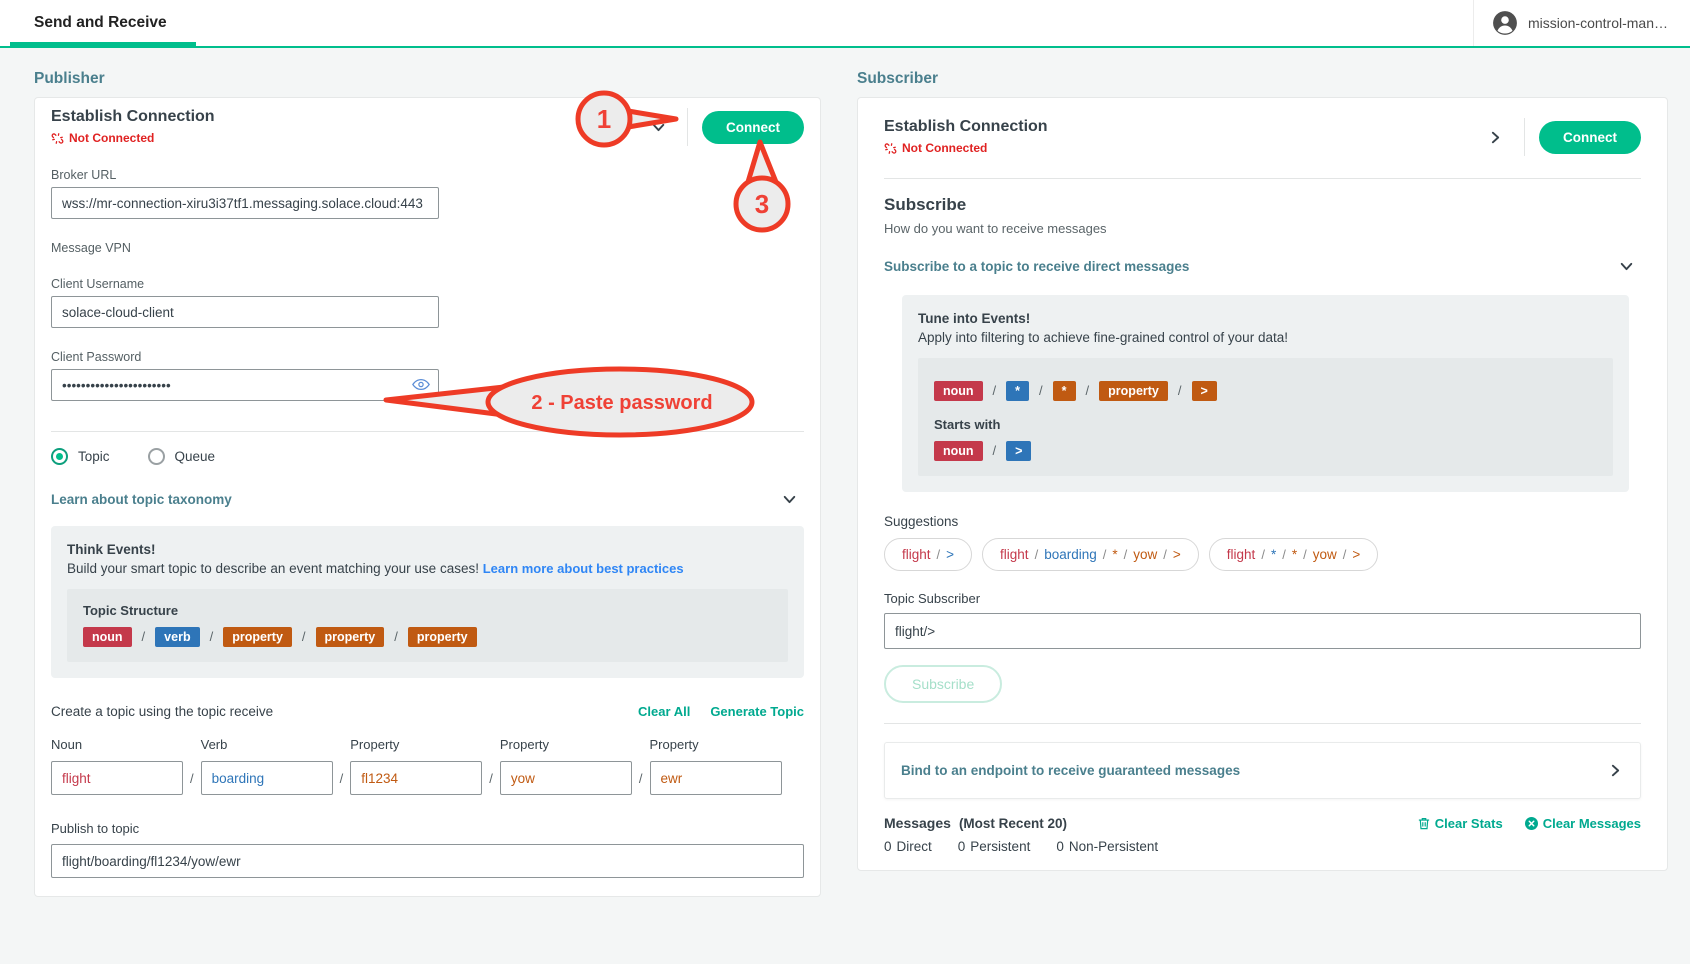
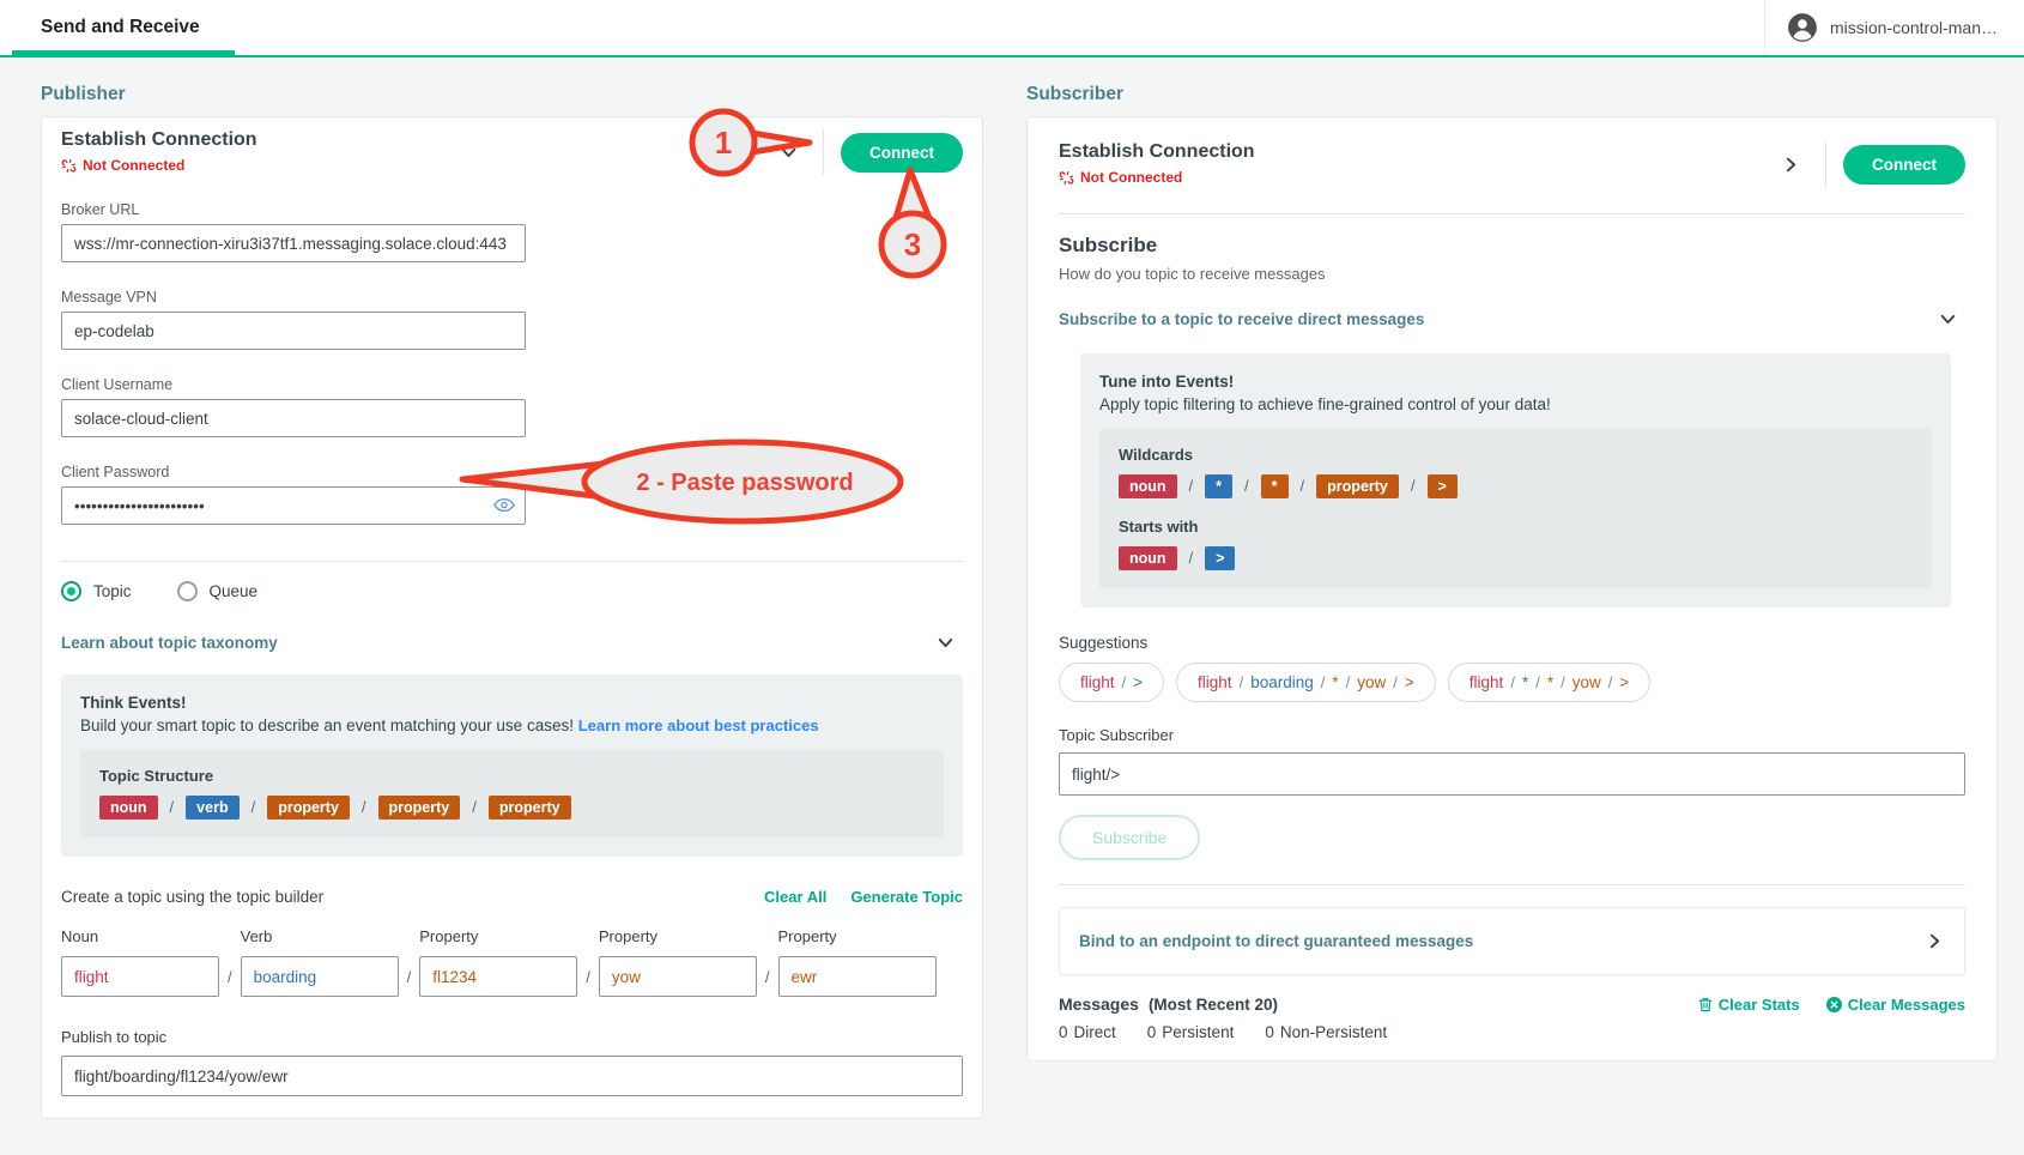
  Send and Receive
  mission-control-man…
  Publisher
  Establish Connection
  Not Connected
  Connect
  Broker URL
  wss://mr-connection-xiru3i37tf1.messaging.solace.cloud:443
  Message VPN
+ ep-codelab
  Client Username
  solace-cloud-client
  Client Password
  •••••••••••••••••••••••
  Topic
  Queue
  Learn about topic taxonomy
  Think Events!
  Build your smart topic to describe an event matching your use cases! Learn more about best practices
  Topic Structure
  noun
  verb
  property
  property
  property
- Create a topic using the topic receive
+ Create a topic using the topic builder
  Clear All
  Generate Topic
  Noun
  flight
  Verb
  boarding
  Property
  fl1234
  Property
  yow
  Property
  ewr
  Publish to topic
  flight/boarding/fl1234/yow/ewr
  Subscriber
  Establish Connection
  Not Connected
  Connect
  Subscribe
- How do you want to receive messages
+ How do you topic to receive messages
  Subscribe to a topic to receive direct messages
  Tune into Events!
- Apply into filtering to achieve fine-grained control of your data!
+ Apply topic filtering to achieve fine-grained control of your data!
+ Wildcards
  noun
  *
  *
  property
  >
  Starts with
  noun
  >
  Suggestions
  flight
  >
  flight
  boarding
  *
  yow
  >
  flight
  *
  *
  yow
  >
  Topic Subscriber
  flight/>
  Subscribe
- Bind to an endpoint to receive guaranteed messages
+ Bind to an endpoint to direct guaranteed messages
  Messages
  (Most Recent 20)
  Clear Stats
  Clear Messages
  0
  Direct
  0
  Persistent
  0
  Non-Persistent
  1
  3
  2 - Paste password
